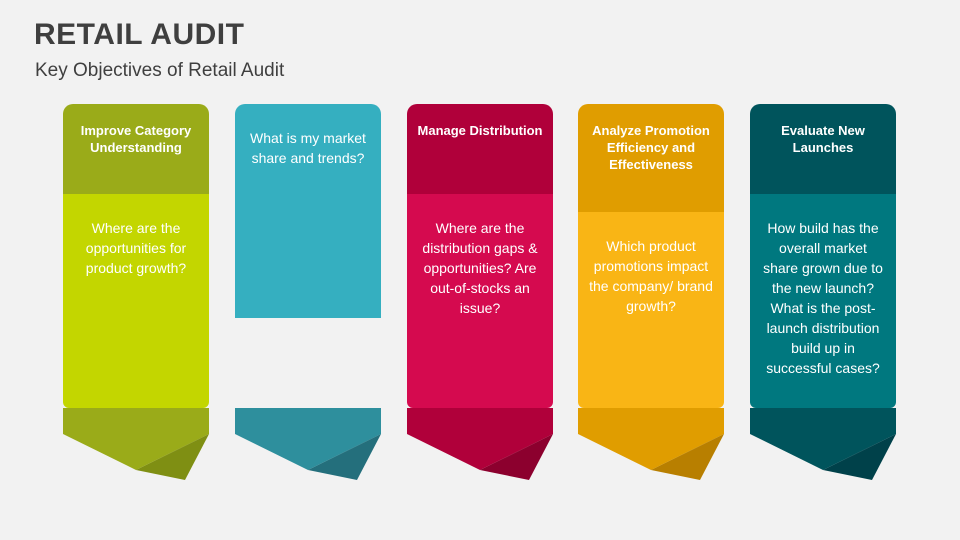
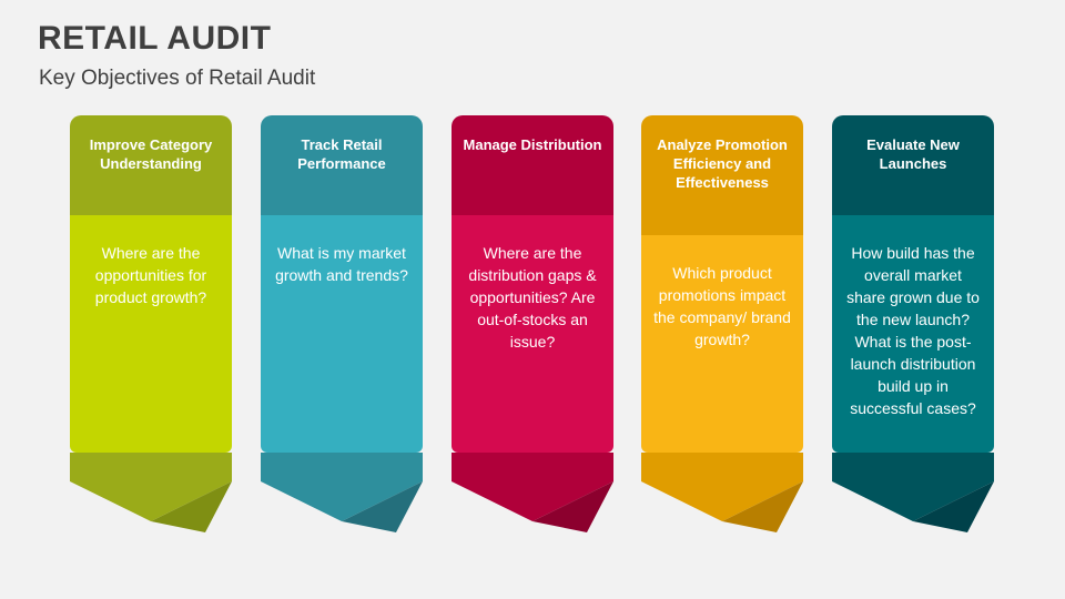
  RETAIL AUDIT
  Key Objectives of Retail Audit
  Improve Category Understanding
  Where are the opportunities for product growth?
+ Track Retail Performance
- What is my market share and trends?
+ What is my market growth and trends?
  Manage Distribution
  Where are the distribution gaps & opportunities? Are out-of-stocks an issue?
  Analyze Promotion Efficiency and Effectiveness
  Which product promotions impact the company/ brand growth?
  Evaluate New Launches
  How build has the overall market share grown due to the new launch? What is the post-launch distribution build up in successful cases?
